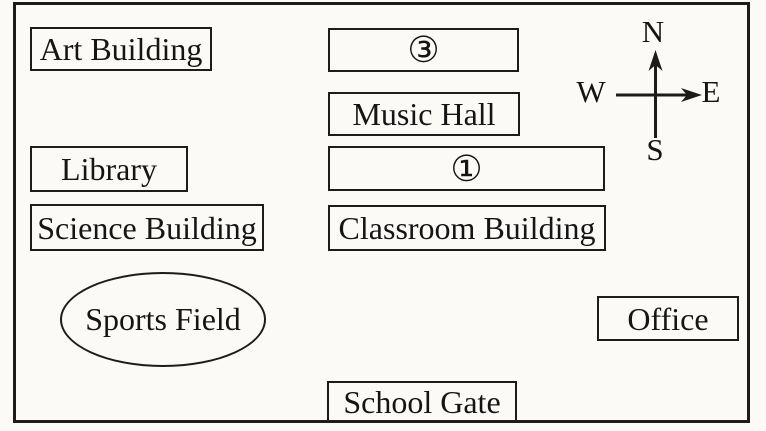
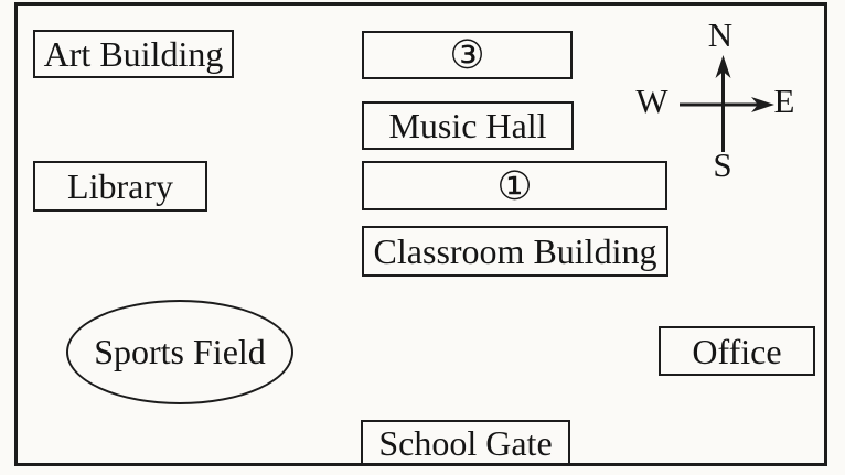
  Art Building
  Library
- Science Building
  ③
  Music Hall
  ①
  Classroom Building
  Sports Field
  Office
  School Gate
  N
  W
  E
  S
